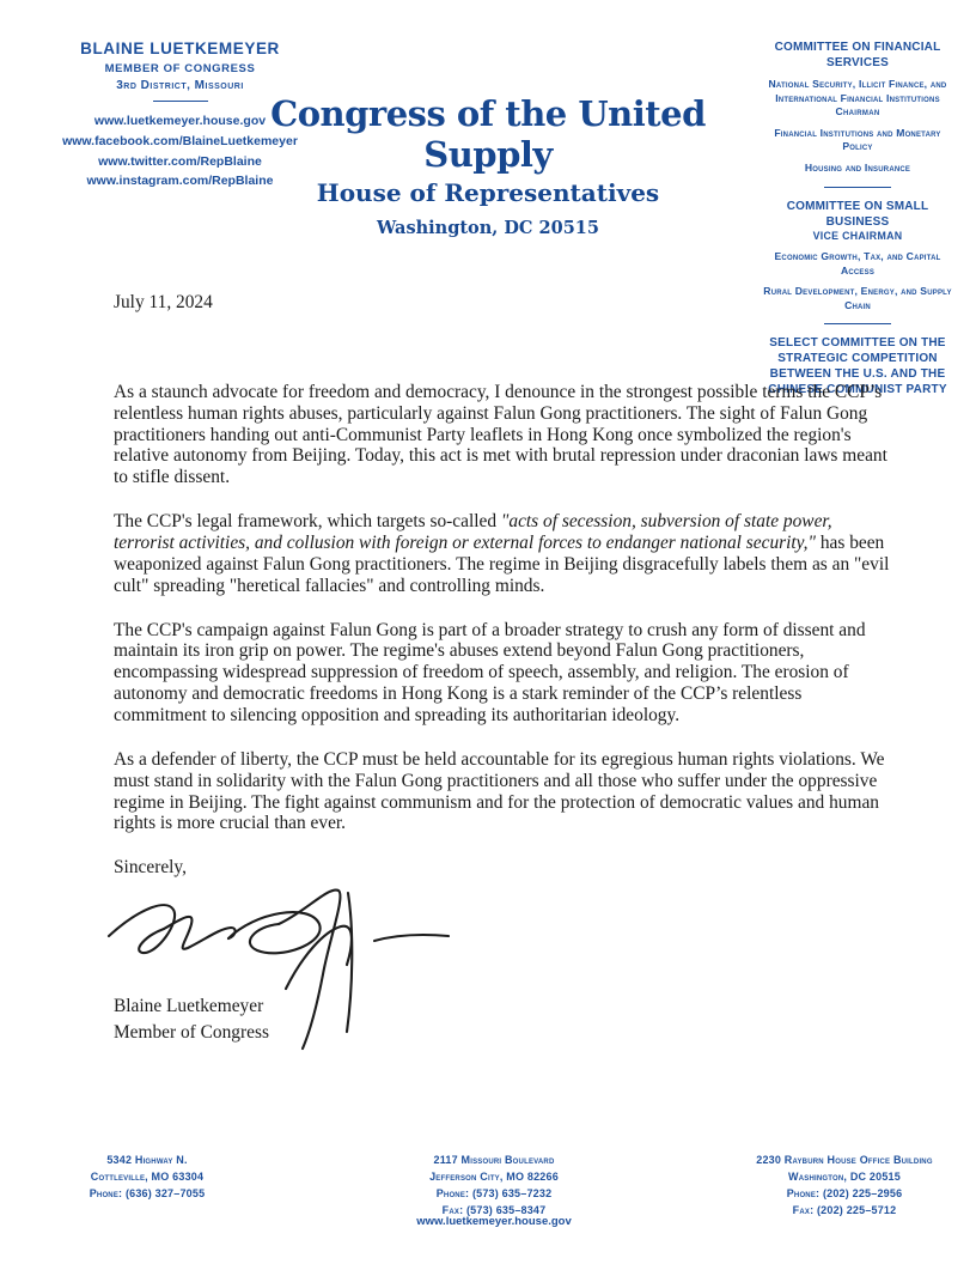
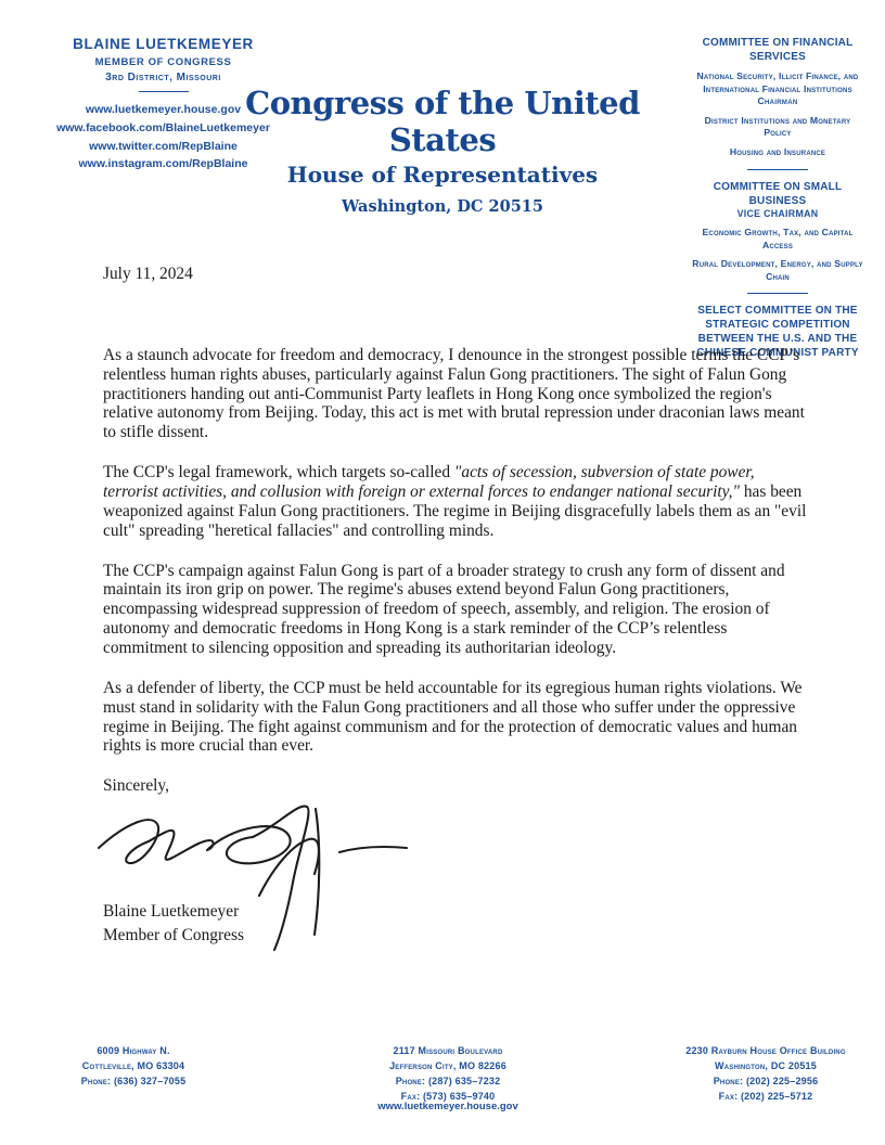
  BLAINE LUETKEMEYER
  MEMBER OF CONGRESS
  3rd District, Missouri
  www.luetkemeyer.house.gov
  www.facebook.com/BlaineLuetkemeyer
  www.twitter.com/RepBlaine
  www.instagram.com/RepBlaine
- Congress of the United Supply
+ Congress of the United States
  House of Representatives
  Washington, DC 20515
  COMMITTEE ON FINANCIAL SERVICES
  National Security, Illicit Finance, and International Financial Institutions
  Chairman
- Financial Institutions and Monetary Policy
+ District Institutions and Monetary Policy
  Housing and Insurance
  COMMITTEE ON SMALL BUSINESS
  VICE CHAIRMAN
  Economic Growth, Tax, and Capital Access
  Rural Development, Energy, and Supply Chain
  SELECT COMMITTEE ON THE STRATEGIC COMPETITION BETWEEN THE U.S. AND THE CHINESE COMMUNIST PARTY
  July 11, 2024
  As a staunch advocate for freedom and democracy, I denounce in the strongest possible terms the CCP’s relentless human rights abuses, particularly against Falun Gong practitioners. The sight of Falun Gong practitioners handing out anti-Communist Party leaflets in Hong Kong once symbolized the region's relative autonomy from Beijing. Today, this act is met with brutal repression under draconian laws meant to stifle dissent.
  The CCP's legal framework, which targets so-called "acts of secession, subversion of state power, terrorist activities, and collusion with foreign or external forces to endanger national security," has been weaponized against Falun Gong practitioners. The regime in Beijing disgracefully labels them as an "evil cult" spreading "heretical fallacies" and controlling minds.
  The CCP's campaign against Falun Gong is part of a broader strategy to crush any form of dissent and maintain its iron grip on power. The regime's abuses extend beyond Falun Gong practitioners, encompassing widespread suppression of freedom of speech, assembly, and religion. The erosion of autonomy and democratic freedoms in Hong Kong is a stark reminder of the CCP’s relentless commitment to silencing opposition and spreading its authoritarian ideology.
  As a defender of liberty, the CCP must be held accountable for its egregious human rights violations. We must stand in solidarity with the Falun Gong practitioners and all those who suffer under the oppressive regime in Beijing. The fight against communism and for the protection of democratic values and human rights is more crucial than ever.
  Sincerely,
  Blaine Luetkemeyer
  Member of Congress
- 5342 Highway N.
+ 6009 Highway N.
  Cottleville, MO 63304
  Phone: (636) 327–7055
  2117 Missouri Boulevard
  Jefferson City, MO 82266
- Phone: (573) 635–7232
+ Phone: (287) 635–7232
- Fax: (573) 635–8347
+ Fax: (573) 635–9740
  2230 Rayburn House Office Building
  Washington, DC 20515
  Phone: (202) 225–2956
  Fax: (202) 225–5712
  www.luetkemeyer.house.gov
